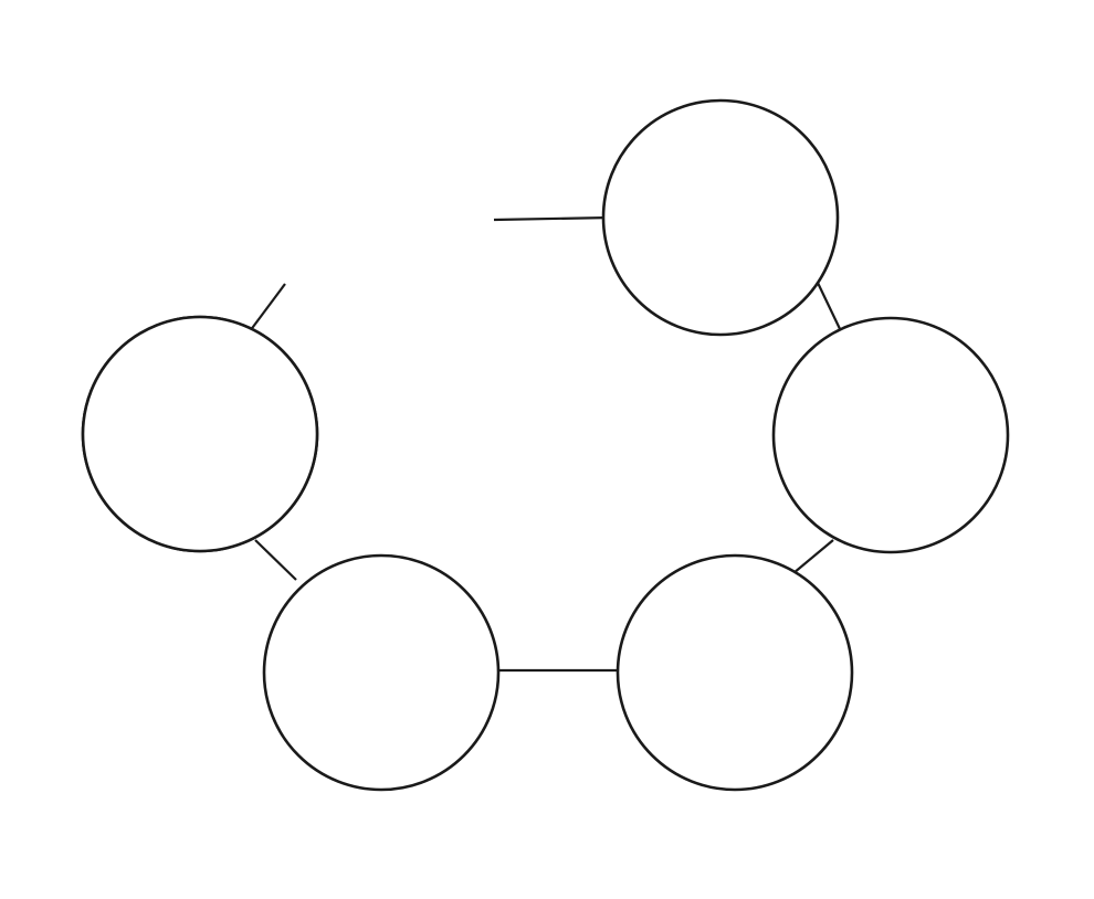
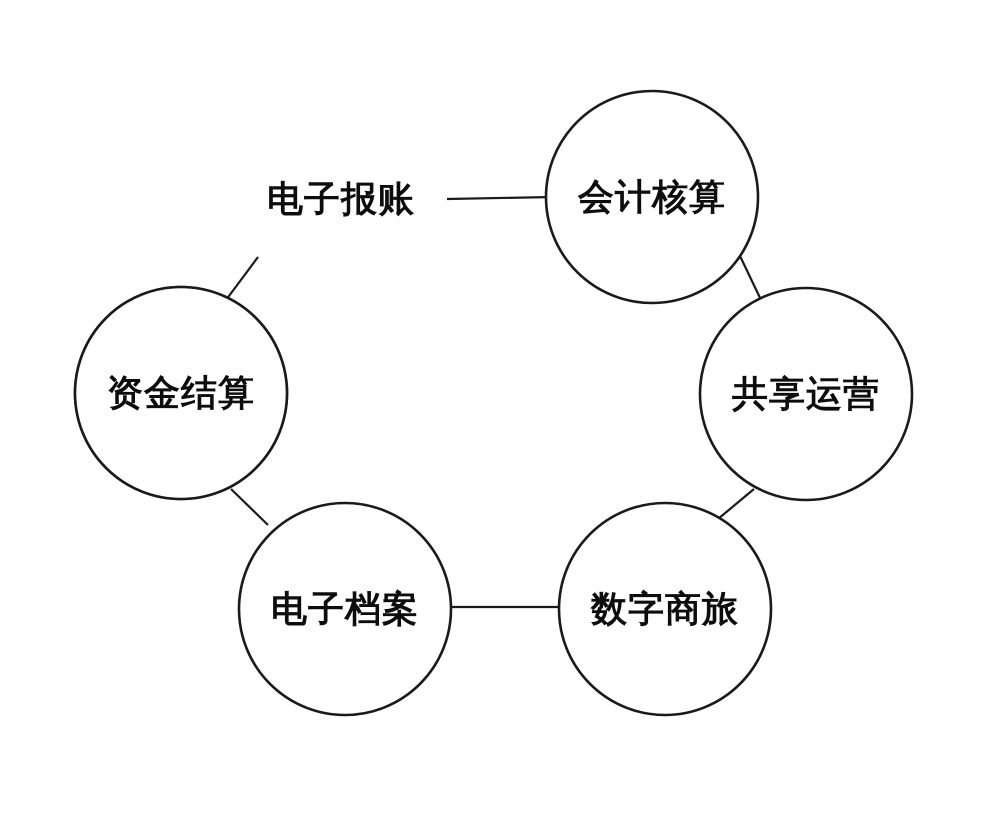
+ 电子报账
+ 会计核算
+ 共享运营
+ 数字商旅
+ 电子档案
+ 资金结算
